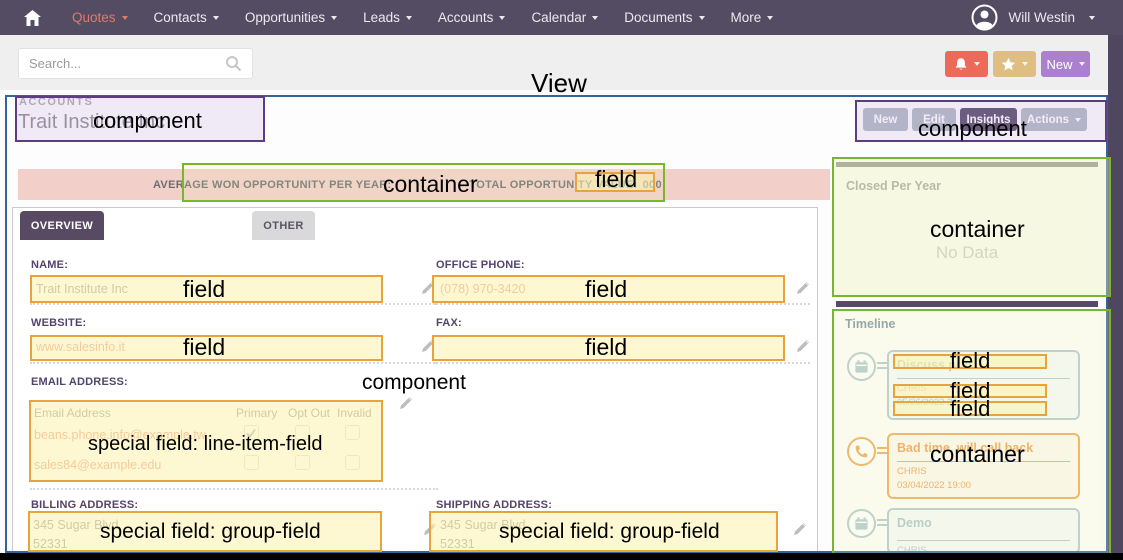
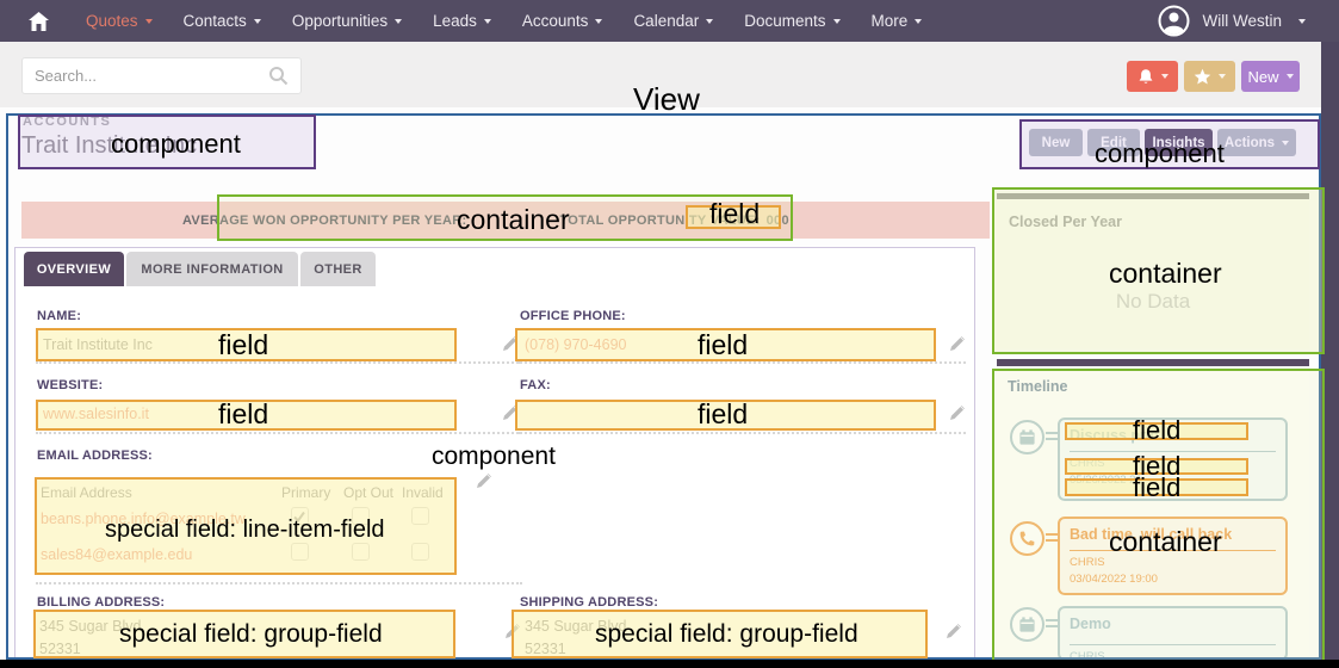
  Quotes
  Contacts
  Opportunities
  Leads
  Accounts
  Calendar
  Documents
  More
  Will Westin
  Search...
  New
  ACCOUNTS
  Trait Institute Inc
  New
  Edit
  Insights
  Actions
  AVERAGE WON OPPORTUNITY PER YEAR:
  TOTAL OPPORTUNITY VALUE:
  000
  OVERVIEW
+ MORE INFORMATION
  OTHER
  NAME:
  Trait Institute Inc
  OFFICE PHONE:
- (078) 970-3420
+ (078) 970-4690
  WEBSITE:
  www.salesinfo.it
  FAX:
  EMAIL ADDRESS:
  Email Address
  Primary
  Opt Out
  Invalid
  beans.phone.info@example.tw
  sales84@example.edu
  BILLING ADDRESS:
  345 Sugar Blvd
  52331
  SHIPPING ADDRESS:
  345 Sugar Blvd
  52331
  Closed Per Year
  No Data
  Timeline
  Discuss pric
  CHRIS
  05/26/2022 21:
  Bad time, will call back
  CHRIS
  03/04/2022 19:00
  Demo
  CHRIS
  View
  component
  component
  container
  field
  field
  field
  field
  field
  component
  special field: line-item-field
  special field: group-field
  special field: group-field
  container
  container
  field
  field
  field
